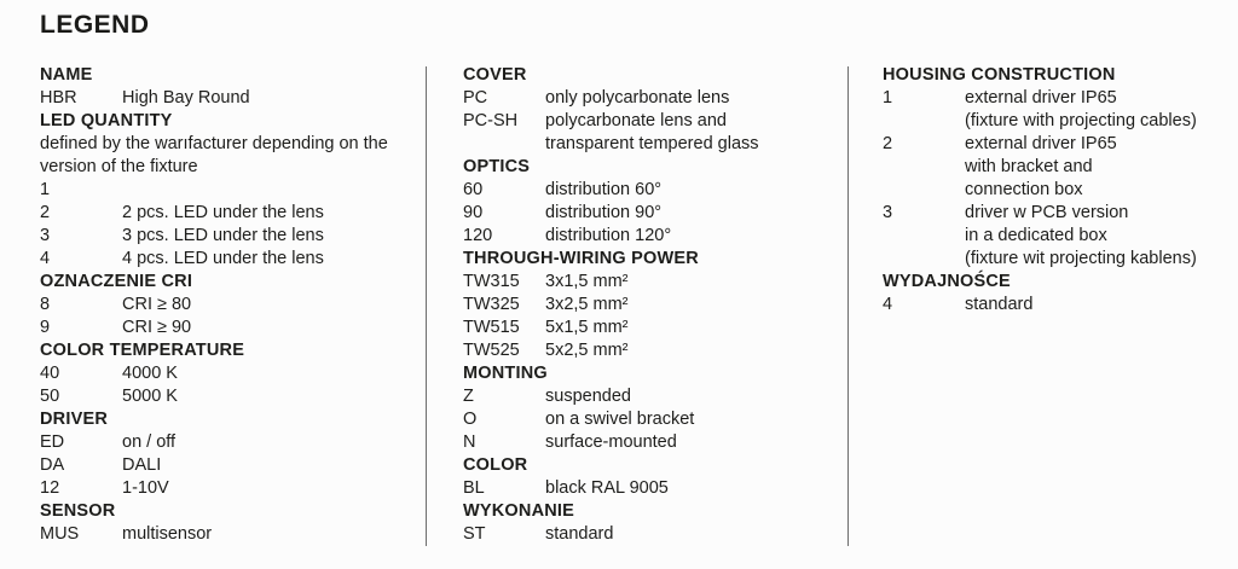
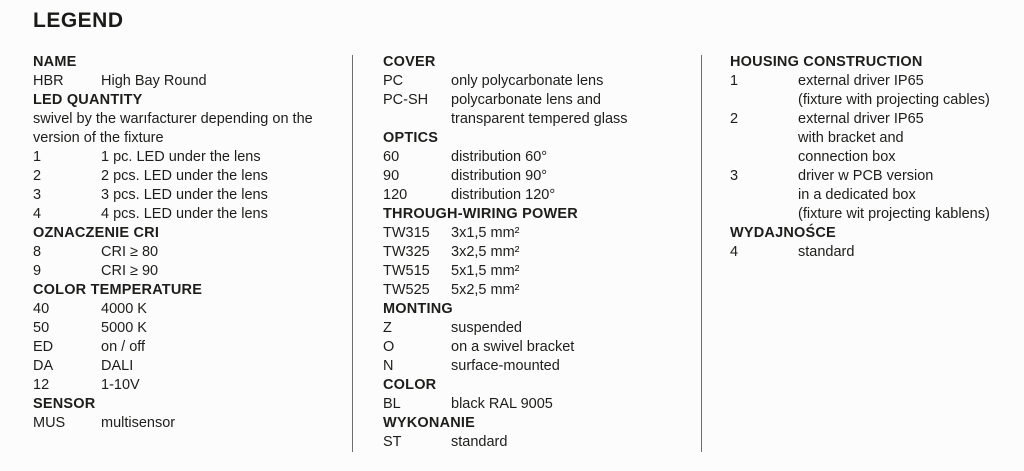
  LEGEND
  NAME
  HBR
  High Bay Round
  LED QUANTITY
- defined by the warıfacturer depending on the
+ swivel by the warıfacturer depending on the
  version of the fixture
  1
+ 1 pc. LED under the lens
  2
  2 pcs. LED under the lens
  3
  3 pcs. LED under the lens
  4
  4 pcs. LED under the lens
  OZNACZENIE CRI
  8
  CRI ≥ 80
  9
  CRI ≥ 90
  COLOR TEMPERATURE
  40
  4000 K
  50
  5000 K
- DRIVER
  ED
  on / off
  DA
  DALI
  12
  1-10V
  SENSOR
  MUS
  multisensor
  COVER
  PC
  only polycarbonate lens
  PC-SH
  polycarbonate lens and
  transparent tempered glass
  OPTICS
  60
  distribution 60°
  90
  distribution 90°
  120
  distribution 120°
  THROUGH-WIRING POWER
  TW315
  3x1,5 mm²
  TW325
  3x2,5 mm²
  TW515
  5x1,5 mm²
  TW525
  5x2,5 mm²
  MONTING
  Z
  suspended
  O
  on a swivel bracket
  N
  surface-mounted
  COLOR
  BL
  black RAL 9005
  WYKONANIE
  ST
  standard
  HOUSING CONSTRUCTION
  1
  external driver IP65
  (fixture with projecting cables)
  2
  external driver IP65
  with bracket and
  connection box
  3
  driver w PCB version
  in a dedicated box
  (fixture wit projecting kablens)
  WYDAJNOŚCE
  4
  standard
